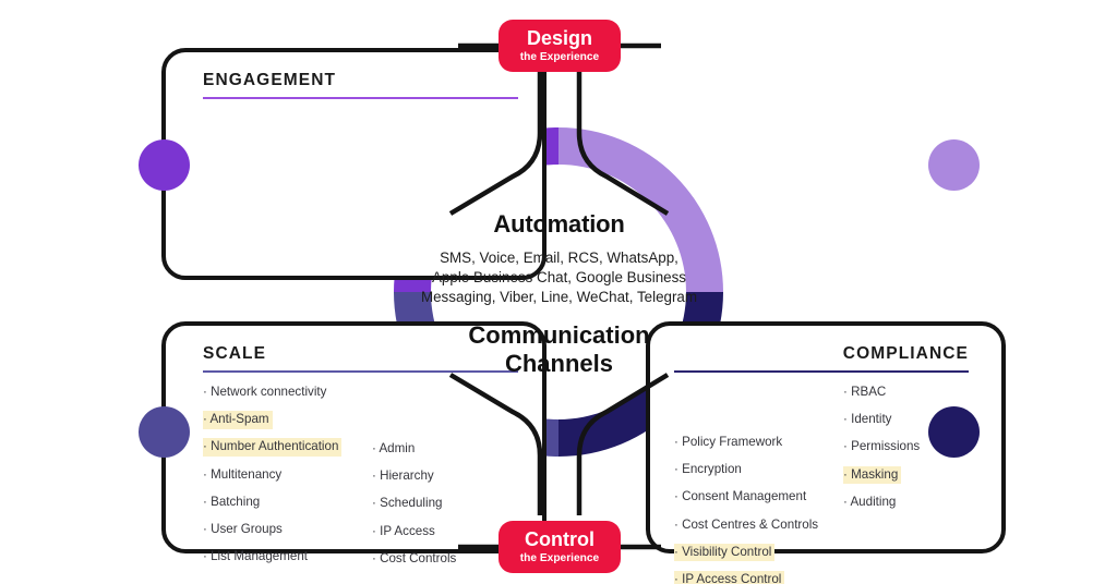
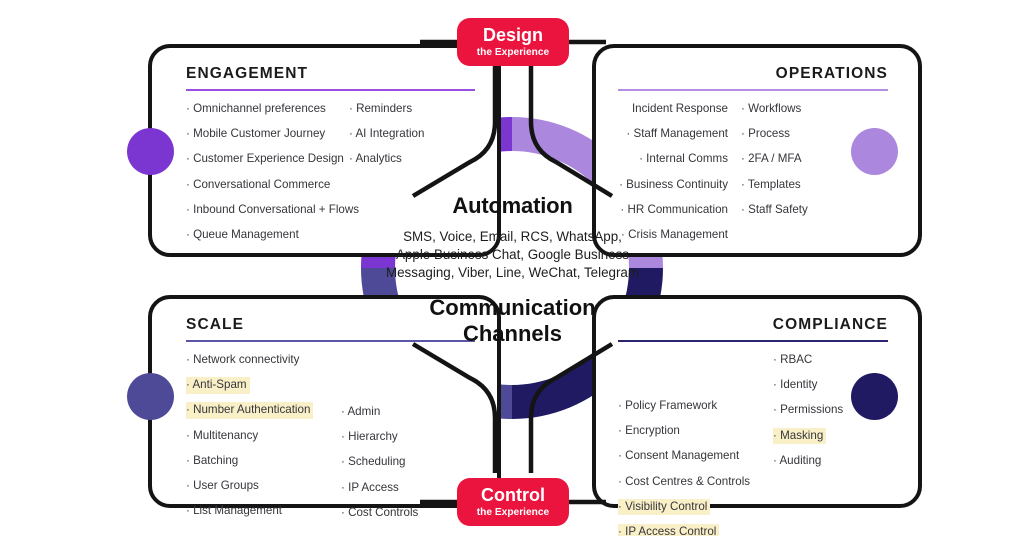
  Automation
  SMS, Voice, Email, RCS, WhatsApp, Apple Business Chat, Google Business Messaging, Viber, Line, WeChat, Telegram
  Communication
  Channels
  ENGAGEMENT
+ Omnichannel preferences
+ Mobile Customer Journey
+ Customer Experience Design
+ Conversational Commerce
+ Inbound Conversational + Flows
+ Queue Management
+ Reminders
+ AI Integration
+ Analytics
+ OPERATIONS
+ Incident Response
+ Staff Management
+ Internal Comms
+ Business Continuity
+ HR Communication
+ Crisis Management
+ Workflows
+ Process
+ 2FA / MFA
+ Templates
+ Staff Safety
  SCALE
  Network connectivity
  Anti-Spam
  Number Authentication
  Multitenancy
  Batching
  User Groups
  List Management
  Admin
  Hierarchy
  Scheduling
  IP Access
  Cost Controls
  COMPLIANCE
  Policy Framework
  Encryption
  Consent Management
  Cost Centres & Controls
  Visibility Control
  IP Access Control
  RBAC
  Identity
  Permissions
  Masking
  Auditing
  Design
  the Experience
  Control
  the Experience
